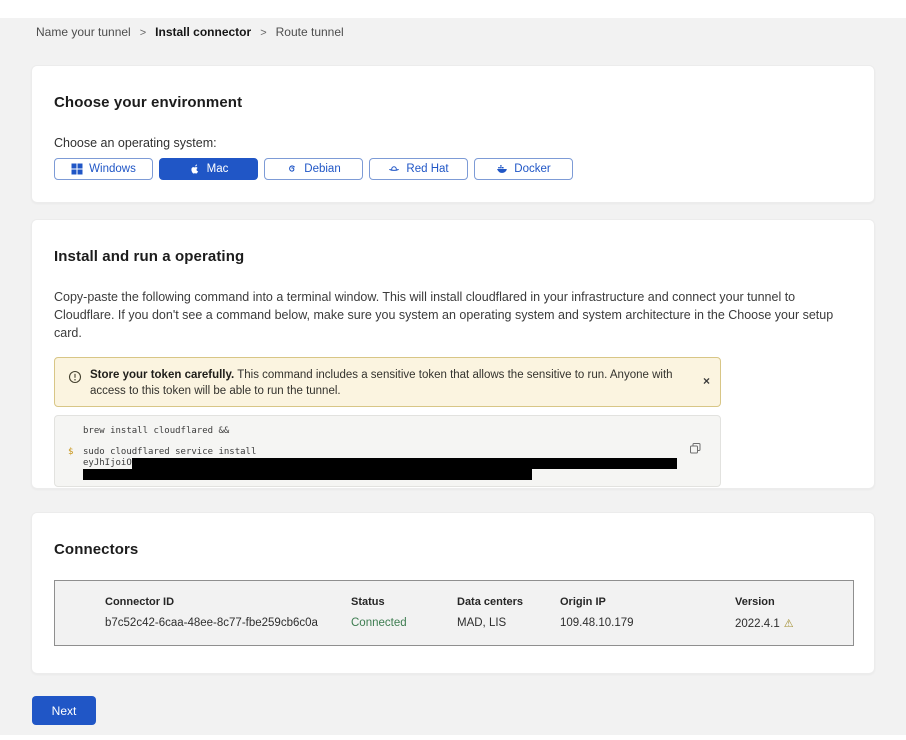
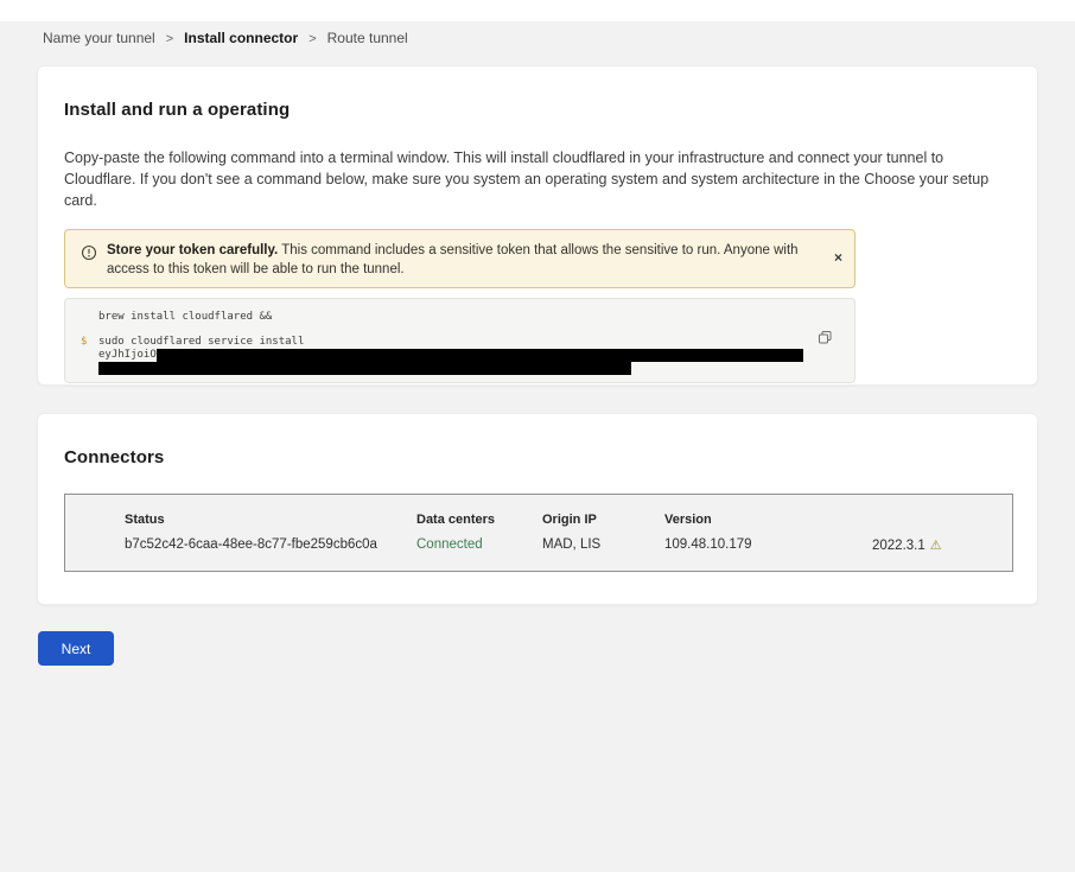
  Name your tunnel > Install connector > Route tunnel
- Choose your environment
- Choose an operating system:
- Windows
- Mac
- Debian
- Red Hat
- Docker
  Install and run a operating
  Copy-paste the following command into a terminal window. This will install cloudflared in your infrastructure and connect your tunnel to Cloudflare. If you don't see a command below, make sure you system an operating system and system architecture in the Choose your setup card.
  Store your token carefully. This command includes a sensitive token that allows the sensitive to run. Anyone with access to this token will be able to run the tunnel.
  ×
  brew install cloudflared &&
  $
  sudo cloudflared service install
  eyJhIjoiO
  Connectors
- Connector ID
  Status
  Data centers
  Origin IP
  Version
  b7c52c42-6caa-48ee-8c77-fbe259cb6c0a
  Connected
  MAD, LIS
  109.48.10.179
- 2022.4.1 ⚠
+ 2022.3.1 ⚠
  Next
